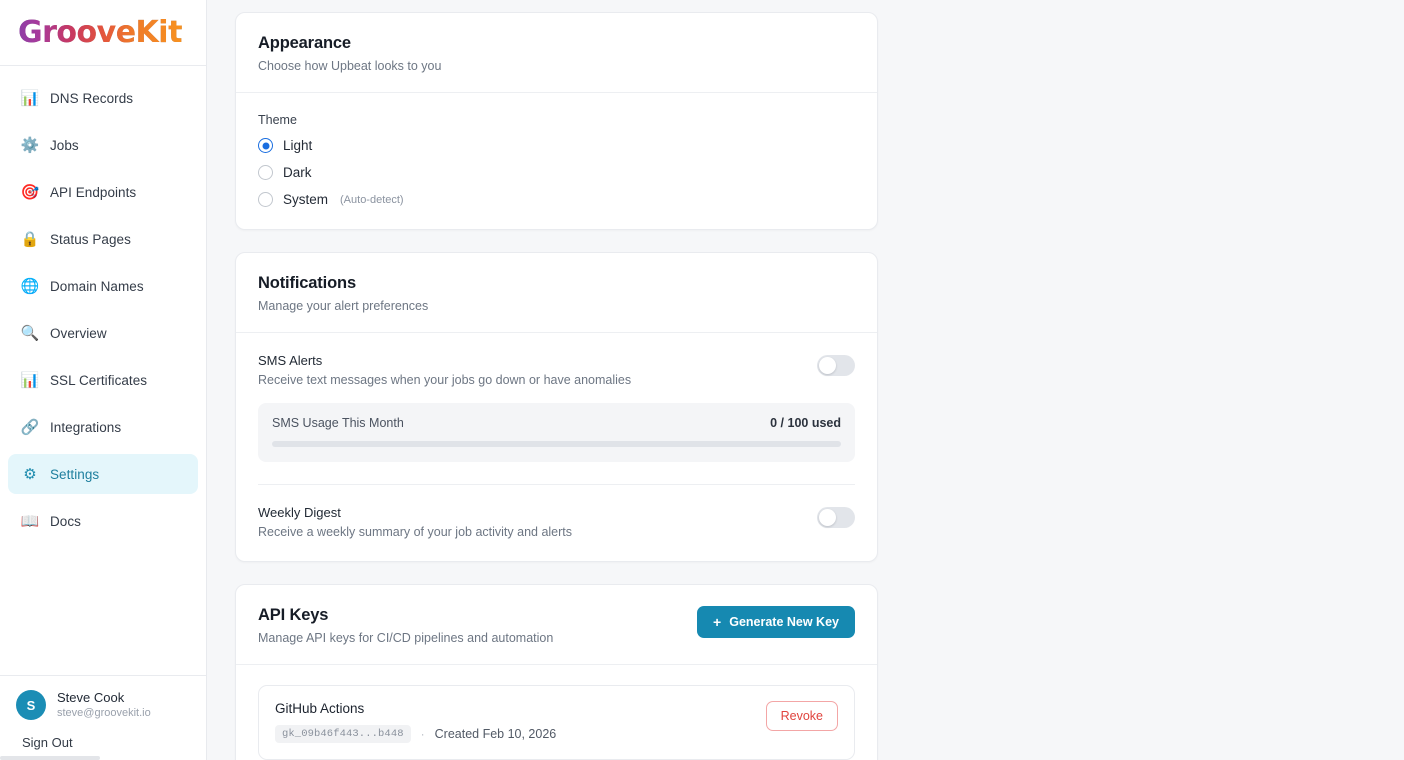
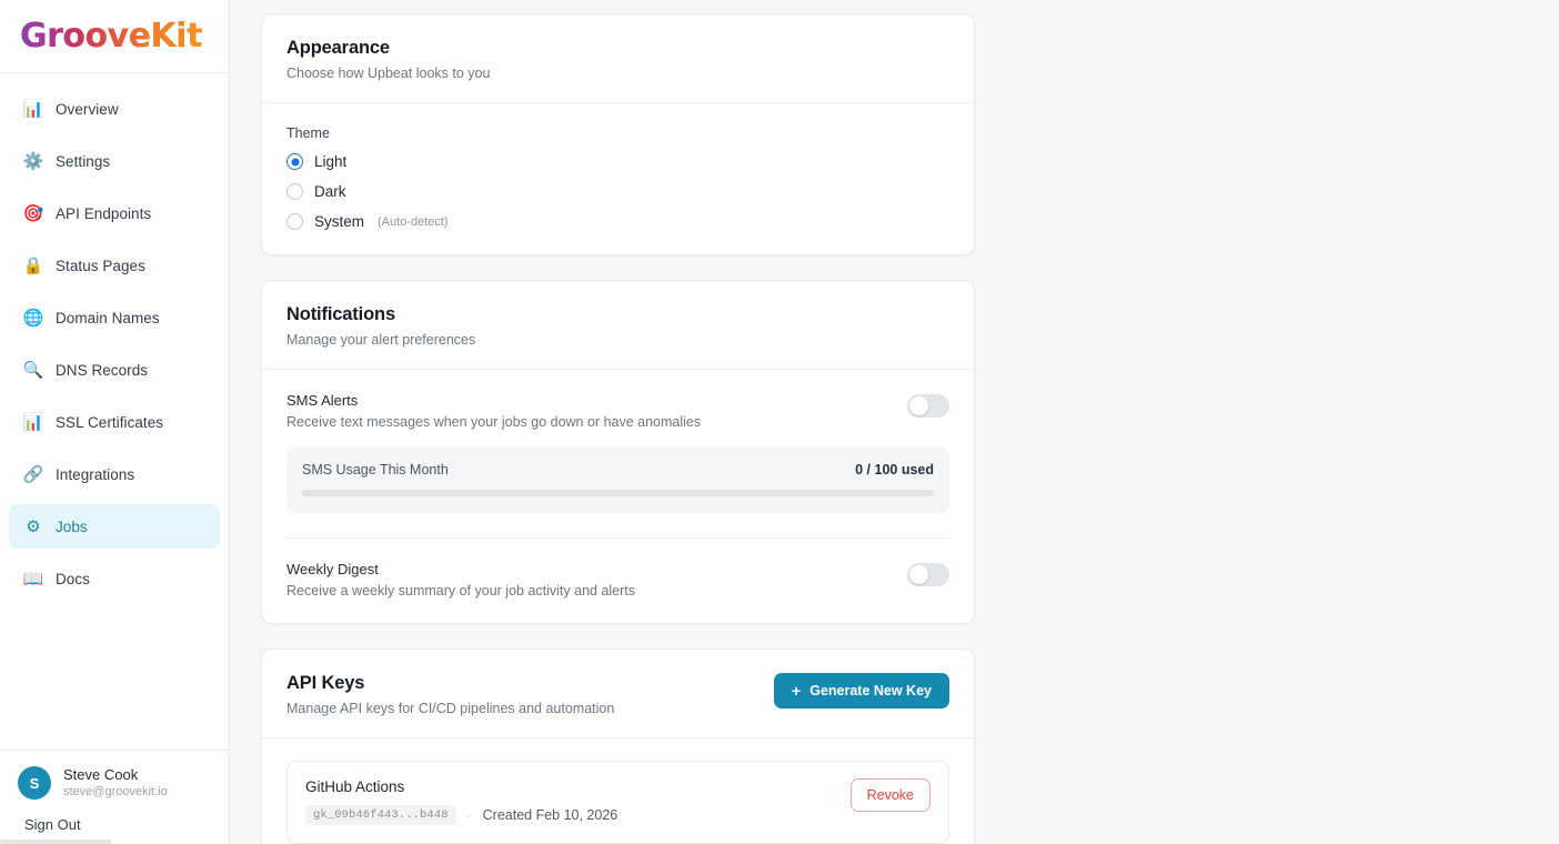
  GrooveKit
  📊
- DNS Records
+ Overview
  ⚙️
- Jobs
+ Settings
  🎯
  API Endpoints
  🔒
  Status Pages
  🌐
  Domain Names
  🔍
- Overview
+ DNS Records
  📊
  SSL Certificates
  🔗
  Integrations
  ⚙
- Settings
+ Jobs
  📖
  Docs
  S
  Steve Cook
  steve@groovekit.io
  Sign Out
  Appearance
  Choose how Upbeat looks to you
  Theme
  Light
  Dark
  System
  (Auto-detect)
  Notifications
  Manage your alert preferences
  SMS Alerts
  Receive text messages when your jobs go down or have anomalies
  SMS Usage This Month
  0 / 100 used
  Weekly Digest
  Receive a weekly summary of your job activity and alerts
  API Keys
  Manage API keys for CI/CD pipelines and automation
  +
  Generate New Key
  GitHub Actions
  gk_09b46f443...b448
  ·
  Created Feb 10, 2026
  Revoke
